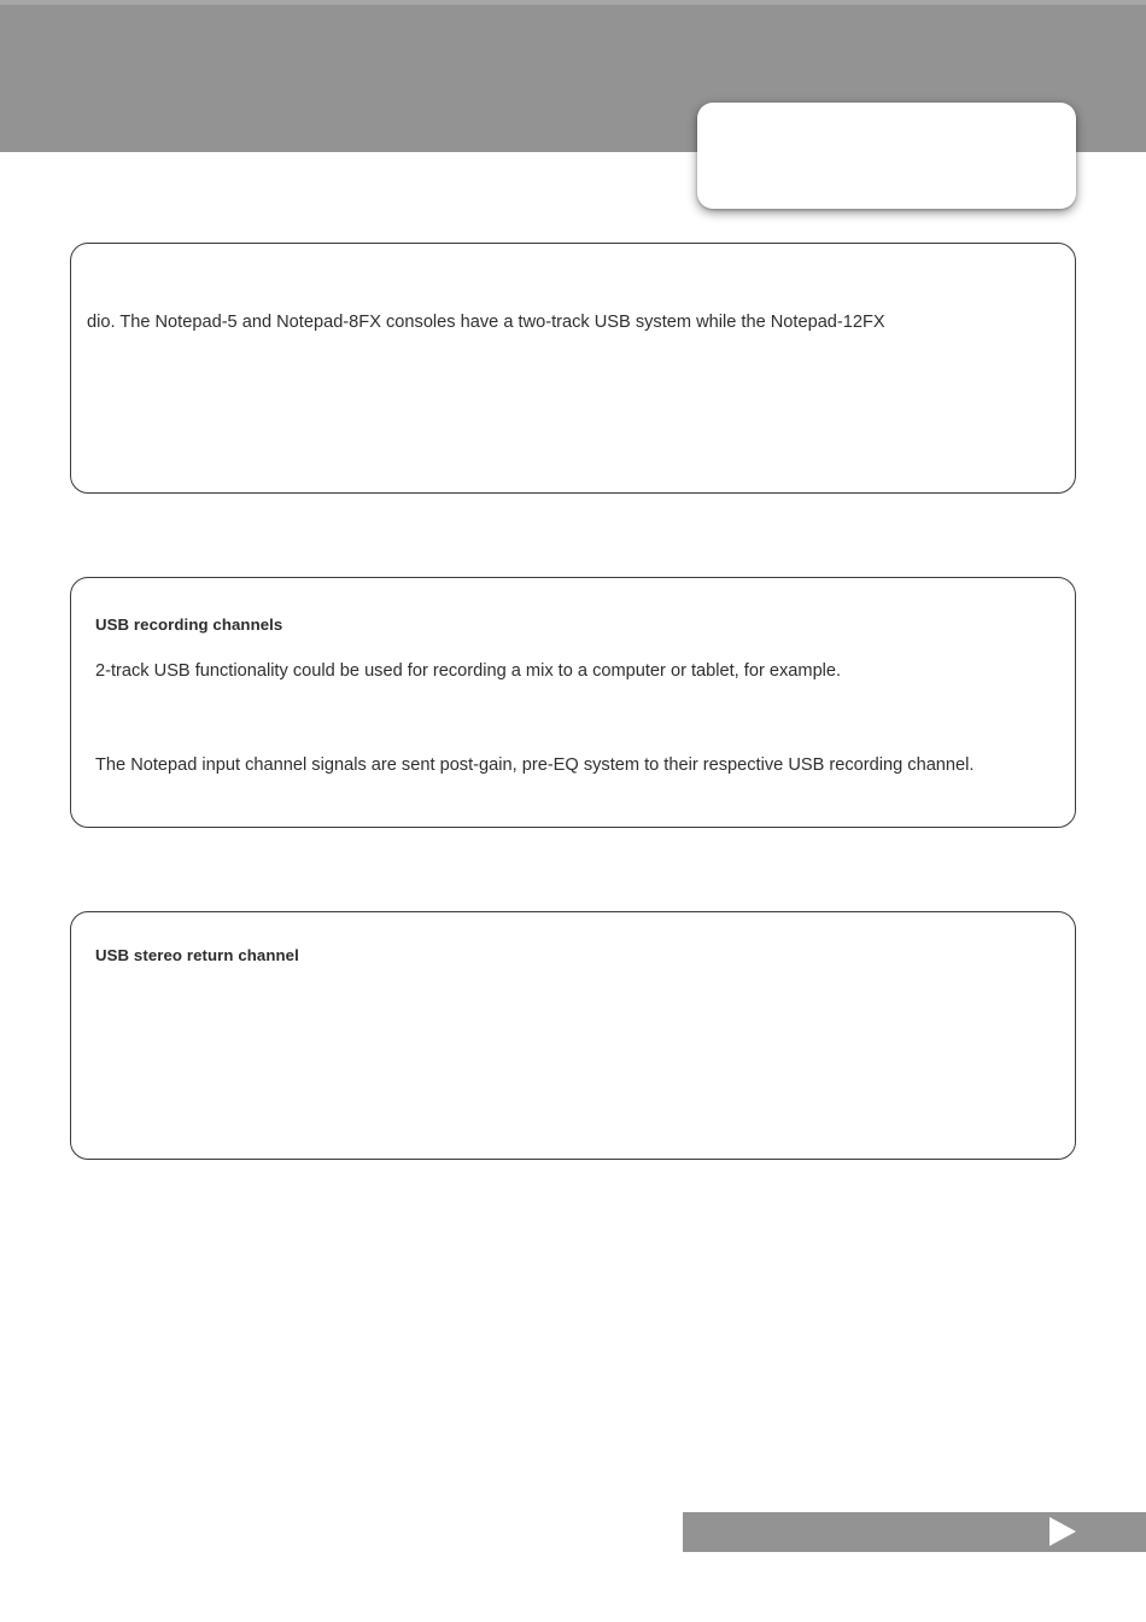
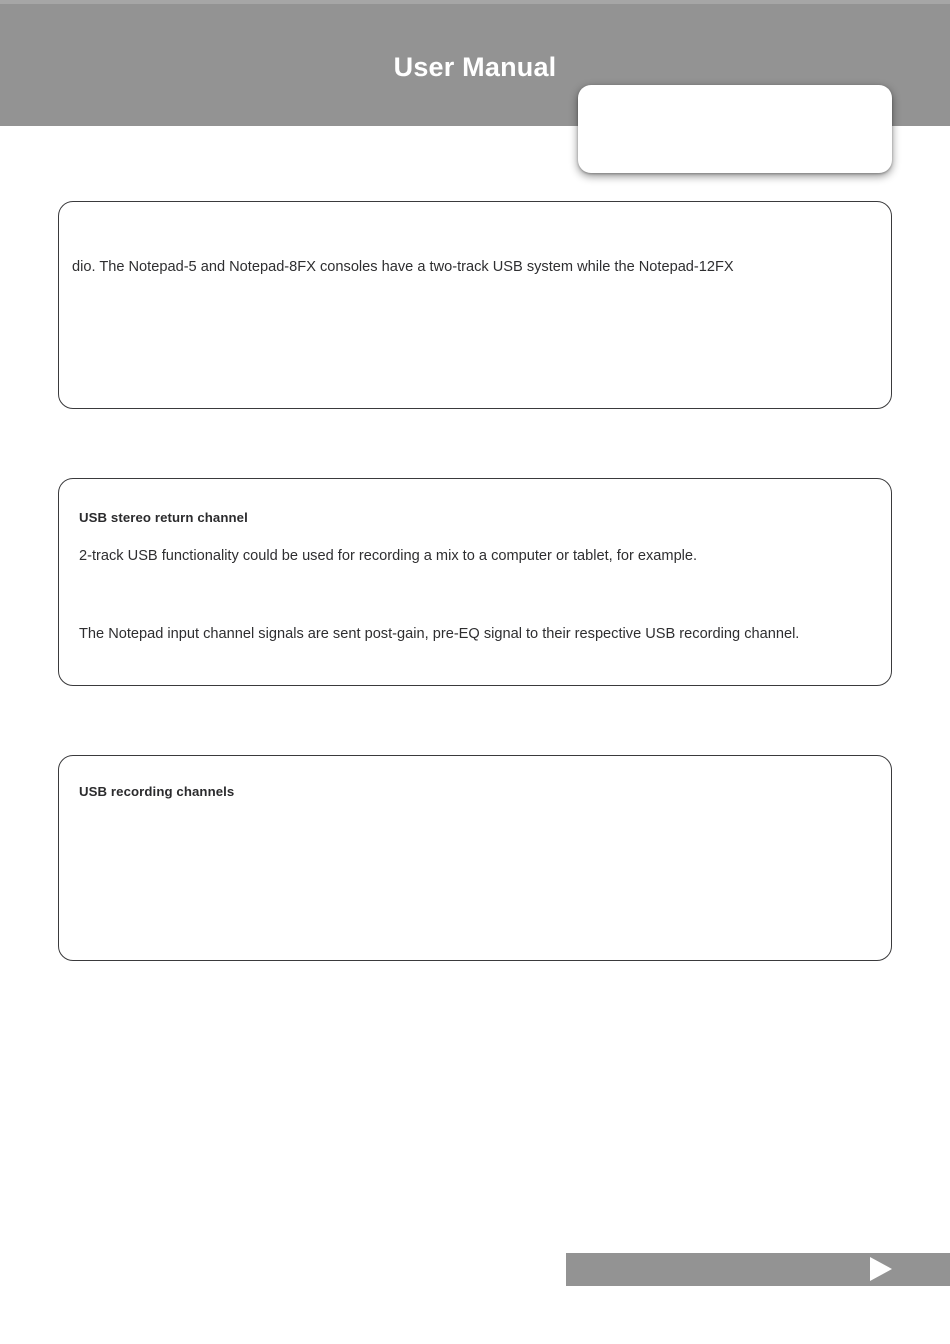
+ User Manual
  dio. The Notepad-5 and Notepad-8FX consoles have a two-track USB system while the Notepad-12FX
- USB recording channels
+ USB stereo return channel
  2-track USB functionality could be used for recording a mix to a computer or tablet, for example.
- The Notepad input channel signals are sent post-gain, pre-EQ system to their respective USB recording channel.
+ The Notepad input channel signals are sent post-gain, pre-EQ signal to their respective USB recording channel.
- USB stereo return channel
+ USB recording channels
